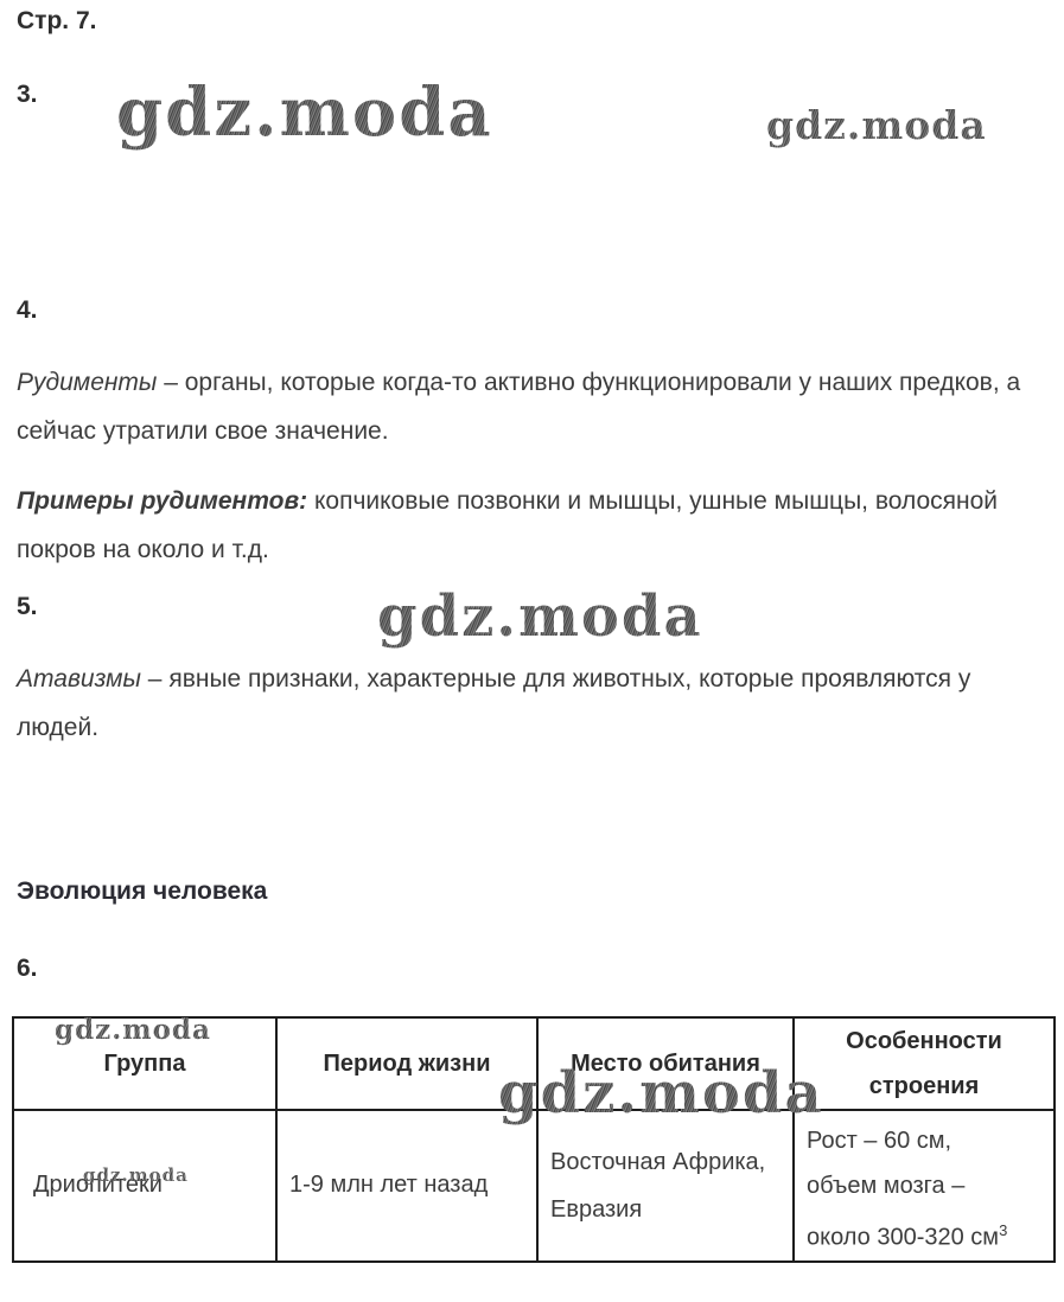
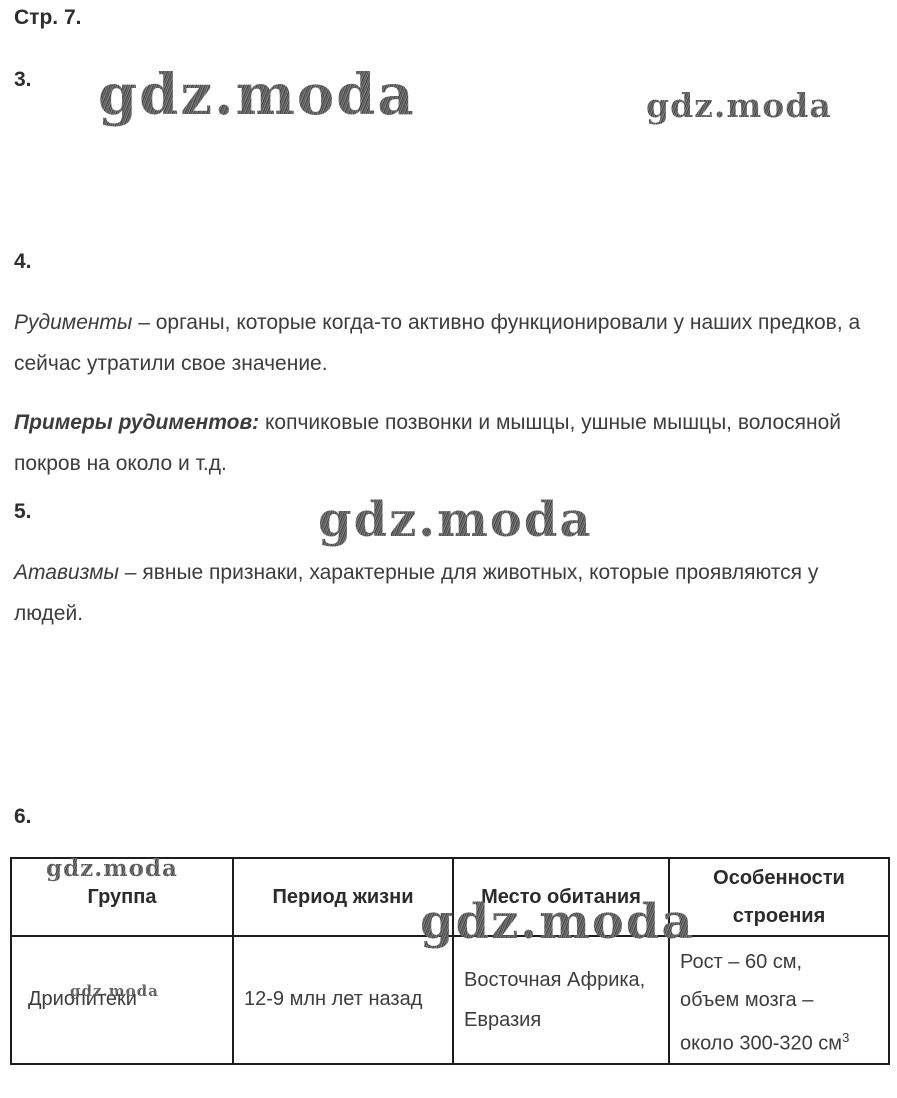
  gdz.moda
  gdz.moda
  gdz.moda
  Стр. 7.
  3.
  4.
  Рудименты – органы, которые когда-то активно функционировали у наших предков, а сейчас утратили свое значение.
  Примеры рудиментов: копчиковые позвонки и мышцы, ушные мышцы, волосяной покров на около и т.д.
  5.
  Атавизмы – явные признаки, характерные для животных, которые проявляются у людей.
- Эволюция человека
  6.
  Группа	Период жизни		Особенности строения
- Дри	1-9 млн лет назад	Восточная Африка, Евразия	Рост – 60 см, объем мозга – около 300-320 см3
+ Дри	12-9 млн лет назад	Восточная Африка, Евразия	Рост – 60 см, объем мозга – около 300-320 см3
  gdz.moda
  gdz.moda
  gdz.moda
